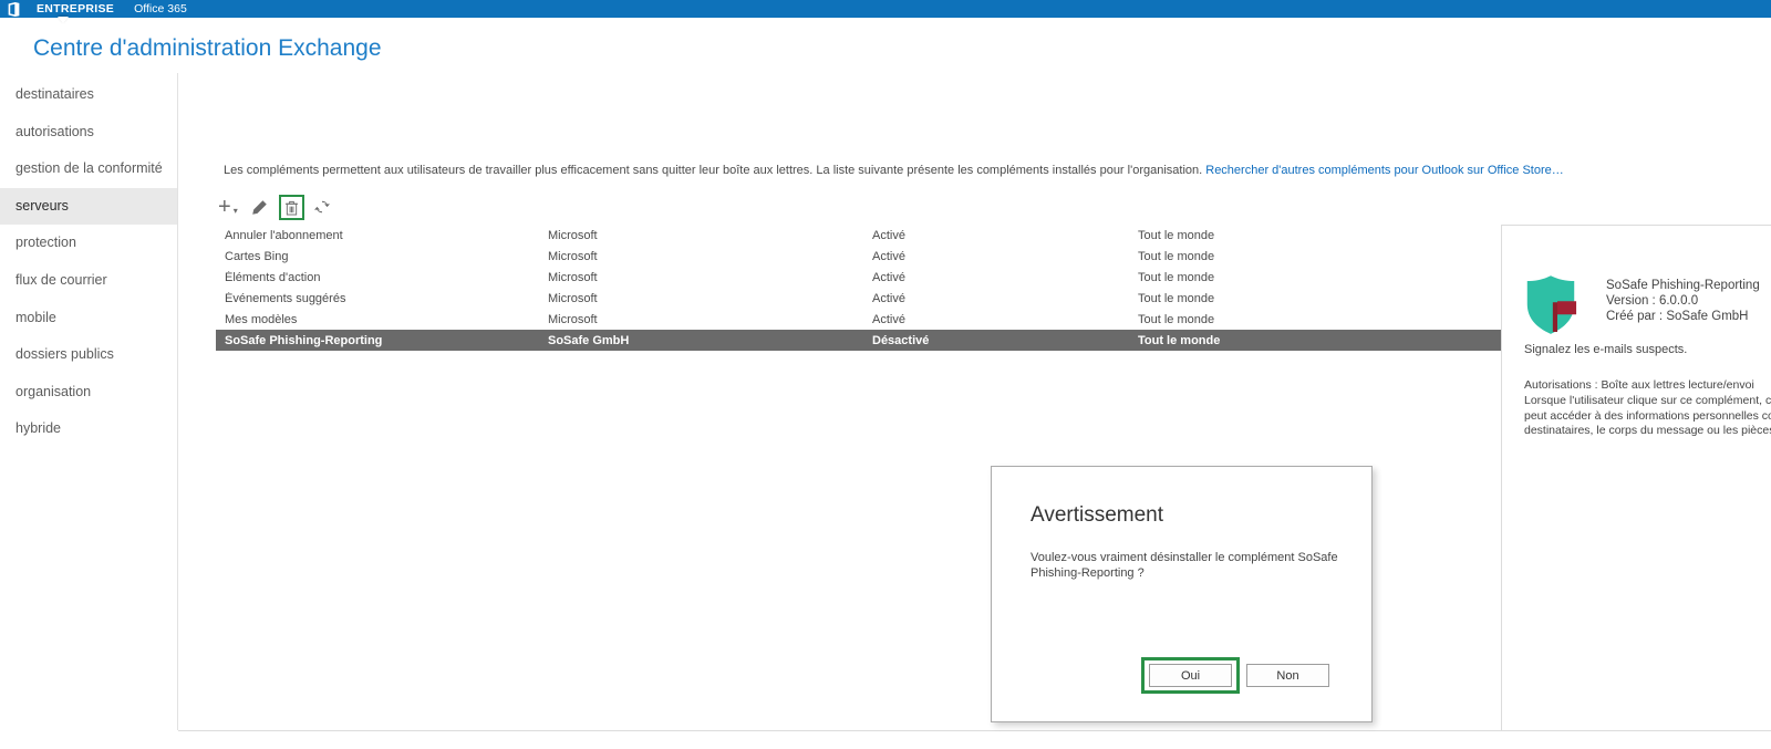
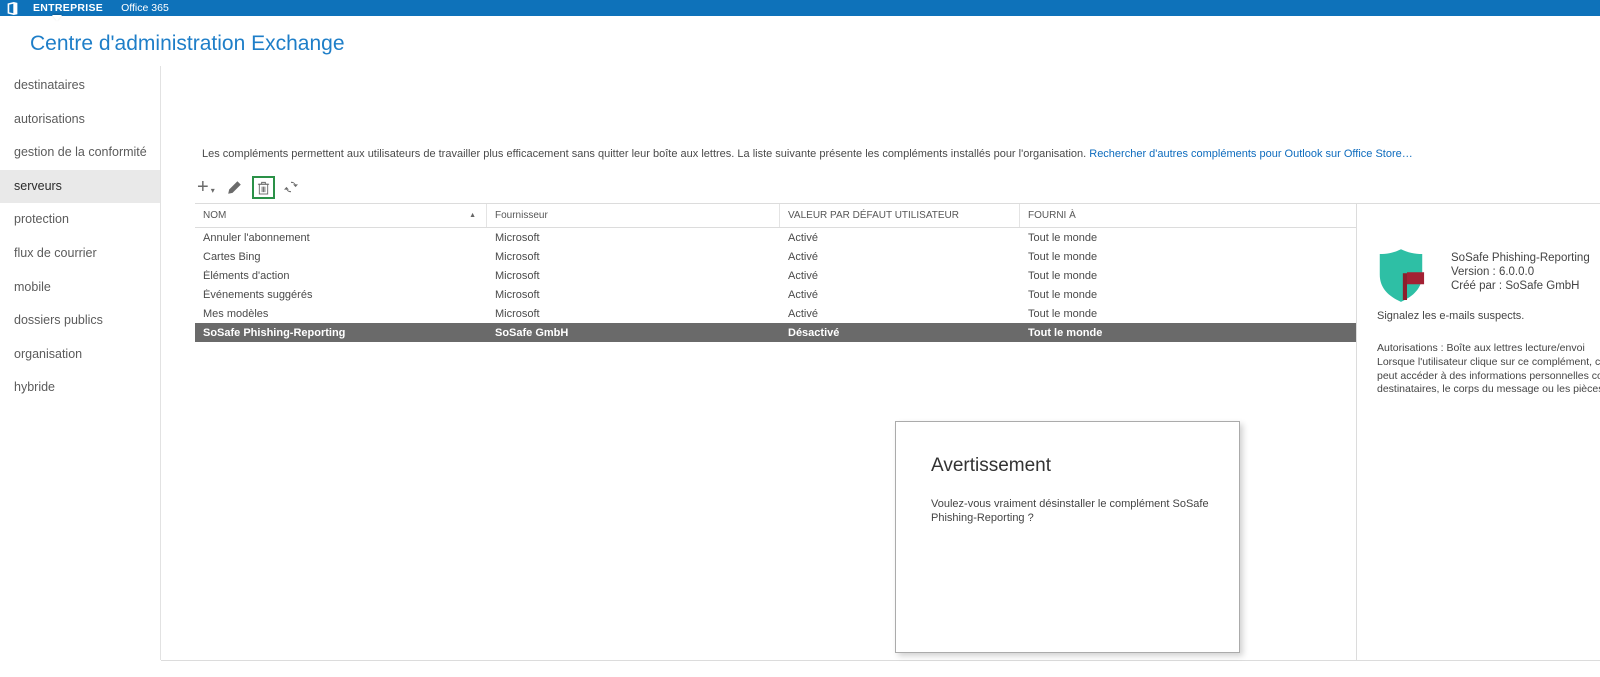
  ENTREPRISE
  Office 365
  Centre d'administration Exchange
  destinataires
  autorisations
  gestion de la conformité
  serveurs
  protection
  flux de courrier
  mobile
  dossiers publics
  organisation
  hybride
  Les compléments permettent aux utilisateurs de travailler plus efficacement sans quitter leur boîte aux lettres. La liste suivante présente les compléments installés pour l'organisation. Rechercher d'autres compléments pour Outlook sur Office Store…
  +
  ▾
+ NOM
+ Fournisseur
+ VALEUR PAR DÉFAUT UTILISATEUR
+ FOURNI À
  Annuler l'abonnement
  Microsoft
  Activé
  Tout le monde
  Cartes Bing
  Microsoft
  Activé
  Tout le monde
  Éléments d'action
  Microsoft
  Activé
  Tout le monde
  Événements suggérés
  Microsoft
  Activé
  Tout le monde
  Mes modèles
  Microsoft
  Activé
  Tout le monde
  SoSafe Phishing-Reporting
  SoSafe GmbH
  Désactivé
  Tout le monde
  SoSafe Phishing-Reporting
  Version : 6.0.0.0
  Créé par : SoSafe GmbH
  Signalez les e-mails suspects.
  Autorisations : Boîte aux lettres lecture/envoi
  Lorsque l'utilisateur clique sur ce complément, c
  peut accéder à des informations personnelles c
  destinataires, le corps du message ou les pièce
  Avertissement
  Voulez-vous vraiment désinstaller le complément SoSafe Phishing-Reporting ?
- Oui
- Non
